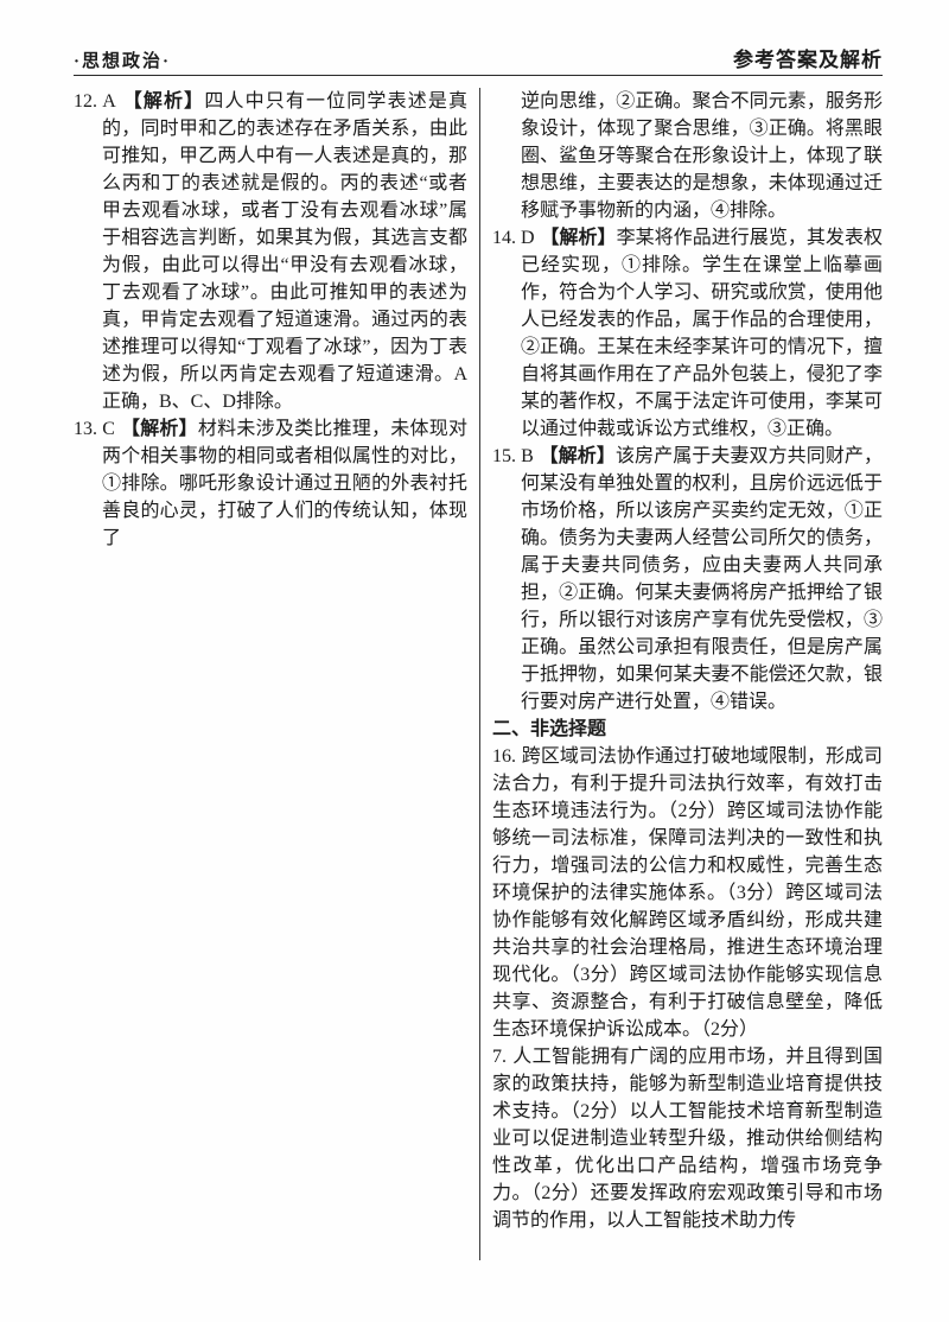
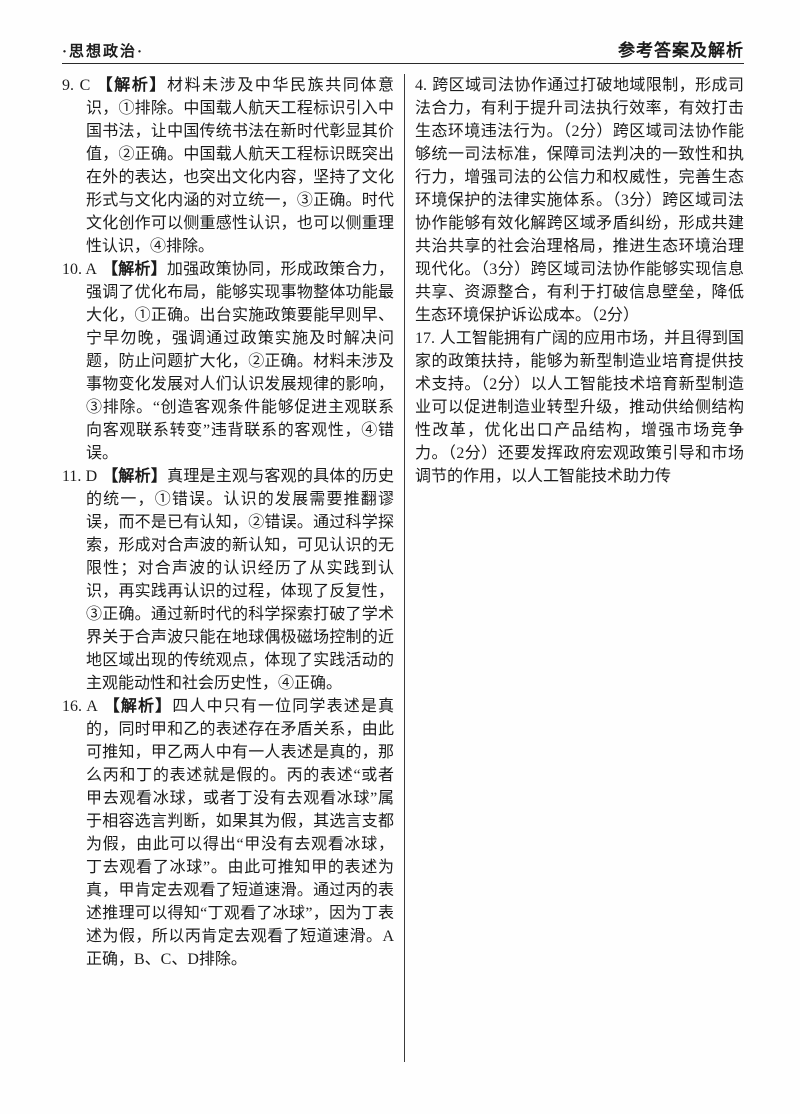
  ·思想政治·
  参考答案及解析
+ 9. C 【解析】材料未涉及中华民族共同体意识，①排除。中国载人航天工程标识引入中国书法，让中国传统书法在新时代彰显其价值，②正确。中国载人航天工程标识既突出在外的表达，也突出文化内容，坚持了文化形式与文化内涵的对立统一，③正确。时代文化创作可以侧重感性认识，也可以侧重理性认识，④排除。
+ 10. A 【解析】加强政策协同，形成政策合力，强调了优化布局，能够实现事物整体功能最大化，①正确。出台实施政策要能早则早、宁早勿晚，强调通过政策实施及时解决问题，防止问题扩大化，②正确。材料未涉及事物变化发展对人们认识发展规律的影响，③排除。“创造客观条件能够促进主观联系向客观联系转变”违背联系的客观性，④错误。
+ 11. D 【解析】真理是主观与客观的具体的历史的统一，①错误。认识的发展需要推翻谬误，而不是已有认知，②错误。通过科学探索，形成对合声波的新认知，可见认识的无限性；对合声波的认识经历了从实践到认识，再实践再认识的过程，体现了反复性，③正确。通过新时代的科学探索打破了学术界关于合声波只能在地球偶极磁场控制的近地区域出现的传统观点，体现了实践活动的主观能动性和社会历史性，④正确。
- 12. A 【解析】四人中只有一位同学表述是真的，同时甲和乙的表述存在矛盾关系，由此可推知，甲乙两人中有一人表述是真的，那么丙和丁的表述就是假的。丙的表述“或者甲去观看冰球，或者丁没有去观看冰球”属于相容选言判断，如果其为假，其选言支都为假，由此可以得出“甲没有去观看冰球，丁去观看了冰球”。由此可推知甲的表述为真，甲肯定去观看了短道速滑。通过丙的表述推理可以得知“丁观看了冰球”，因为丁表述为假，所以丙肯定去观看了短道速滑。A 正确，B、C、D排除。
+ 16. A 【解析】四人中只有一位同学表述是真的，同时甲和乙的表述存在矛盾关系，由此可推知，甲乙两人中有一人表述是真的，那么丙和丁的表述就是假的。丙的表述“或者甲去观看冰球，或者丁没有去观看冰球”属于相容选言判断，如果其为假，其选言支都为假，由此可以得出“甲没有去观看冰球，丁去观看了冰球”。由此可推知甲的表述为真，甲肯定去观看了短道速滑。通过丙的表述推理可以得知“丁观看了冰球”，因为丁表述为假，所以丙肯定去观看了短道速滑。A 正确，B、C、D排除。
- 13. C 【解析】材料未涉及类比推理，未体现对两个相关事物的相同或者相似属性的对比，①排除。哪吒形象设计通过丑陋的外表衬托善良的心灵，打破了人们的传统认知，体现了
- 逆向思维，②正确。聚合不同元素，服务形象设计，体现了聚合思维，③正确。将黑眼圈、鲨鱼牙等聚合在形象设计上，体现了联想思维，主要表达的是想象，未体现通过迁移赋予事物新的内涵，④排除。
- 14. D 【解析】李某将作品进行展览，其发表权已经实现，①排除。学生在课堂上临摹画作，符合为个人学习、研究或欣赏，使用他人已经发表的作品，属于作品的合理使用，②正确。王某在未经李某许可的情况下，擅自将其画作用在了产品外包装上，侵犯了李某的著作权，不属于法定许可使用，李某可以通过仲裁或诉讼方式维权，③正确。
- 15. B 【解析】该房产属于夫妻双方共同财产，何某没有单独处置的权利，且房价远远低于市场价格，所以该房产买卖约定无效，①正确。债务为夫妻两人经营公司所欠的债务，属于夫妻共同债务，应由夫妻两人共同承担，②正确。何某夫妻俩将房产抵押给了银行，所以银行对该房产享有优先受偿权，③正确。虽然公司承担有限责任，但是房产属于抵押物，如果何某夫妻不能偿还欠款，银行要对房产进行处置，④错误。
- 二、非选择题
- 16. 跨区域司法协作通过打破地域限制，形成司法合力，有利于提升司法执行效率，有效打击生态环境违法行为。（2分）跨区域司法协作能够统一司法标准，保障司法判决的一致性和执行力，增强司法的公信力和权威性，完善生态环境保护的法律实施体系。（3分）跨区域司法协作能够有效化解跨区域矛盾纠纷，形成共建共治共享的社会治理格局，推进生态环境治理现代化。（3分）跨区域司法协作能够实现信息共享、资源整合，有利于打破信息壁垒，降低生态环境保护诉讼成本。（2分）
+ 4. 跨区域司法协作通过打破地域限制，形成司法合力，有利于提升司法执行效率，有效打击生态环境违法行为。（2分）跨区域司法协作能够统一司法标准，保障司法判决的一致性和执行力，增强司法的公信力和权威性，完善生态环境保护的法律实施体系。（3分）跨区域司法协作能够有效化解跨区域矛盾纠纷，形成共建共治共享的社会治理格局，推进生态环境治理现代化。（3分）跨区域司法协作能够实现信息共享、资源整合，有利于打破信息壁垒，降低生态环境保护诉讼成本。（2分）
- 7. 人工智能拥有广阔的应用市场，并且得到国家的政策扶持，能够为新型制造业培育提供技术支持。（2分）以人工智能技术培育新型制造业可以促进制造业转型升级，推动供给侧结构性改革，优化出口产品结构，增强市场竞争力。（2分）还要发挥政府宏观政策引导和市场调节的作用，以人工智能技术助力传
+ 17. 人工智能拥有广阔的应用市场，并且得到国家的政策扶持，能够为新型制造业培育提供技术支持。（2分）以人工智能技术培育新型制造业可以促进制造业转型升级，推动供给侧结构性改革，优化出口产品结构，增强市场竞争力。（2分）还要发挥政府宏观政策引导和市场调节的作用，以人工智能技术助力传
